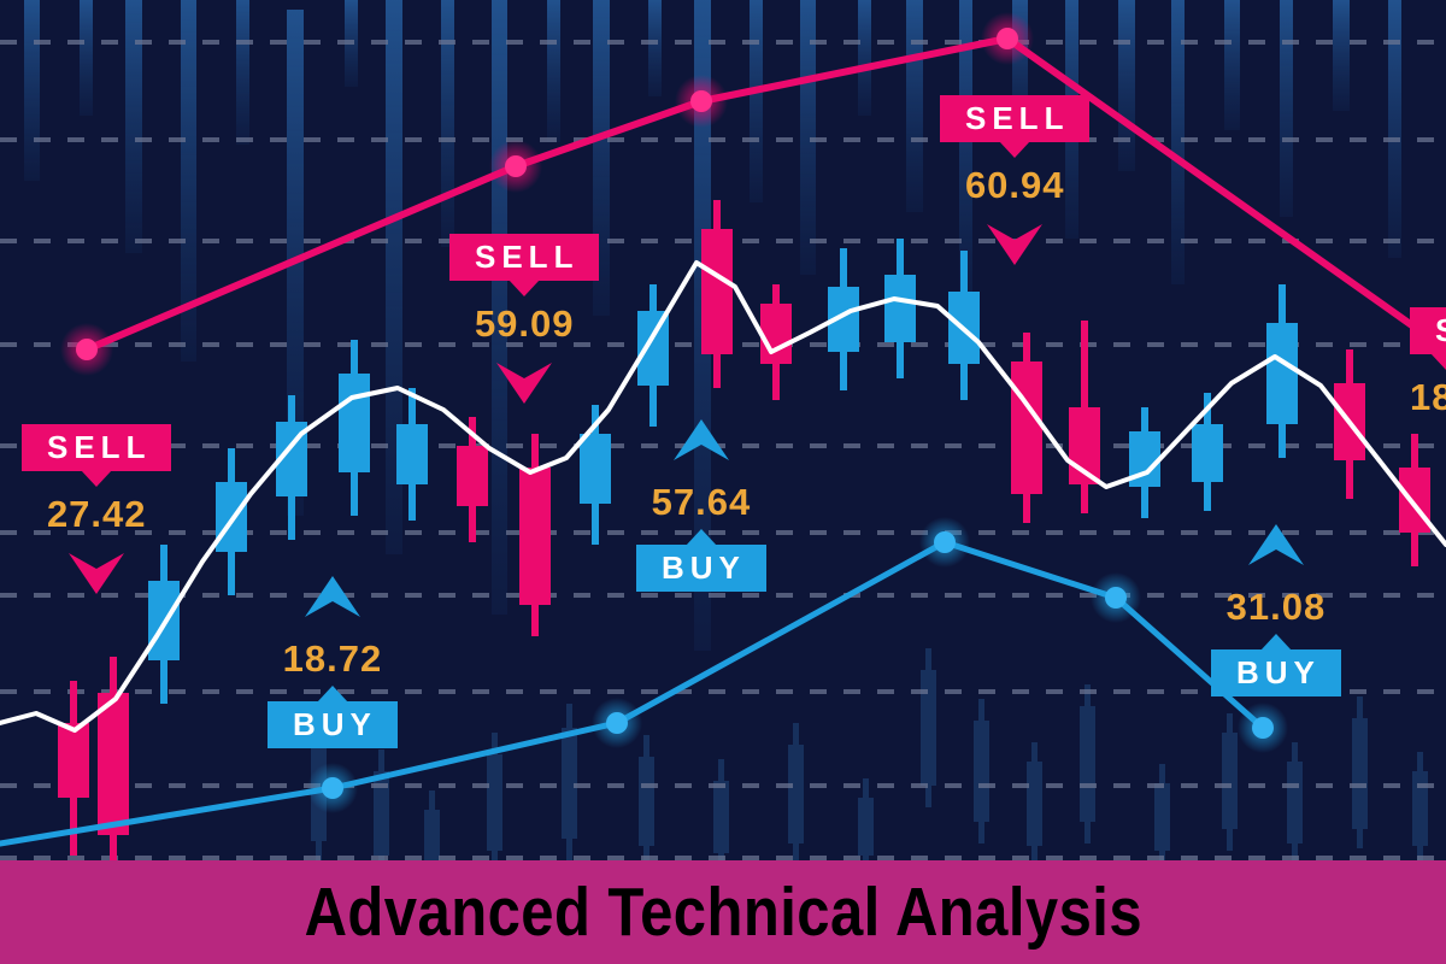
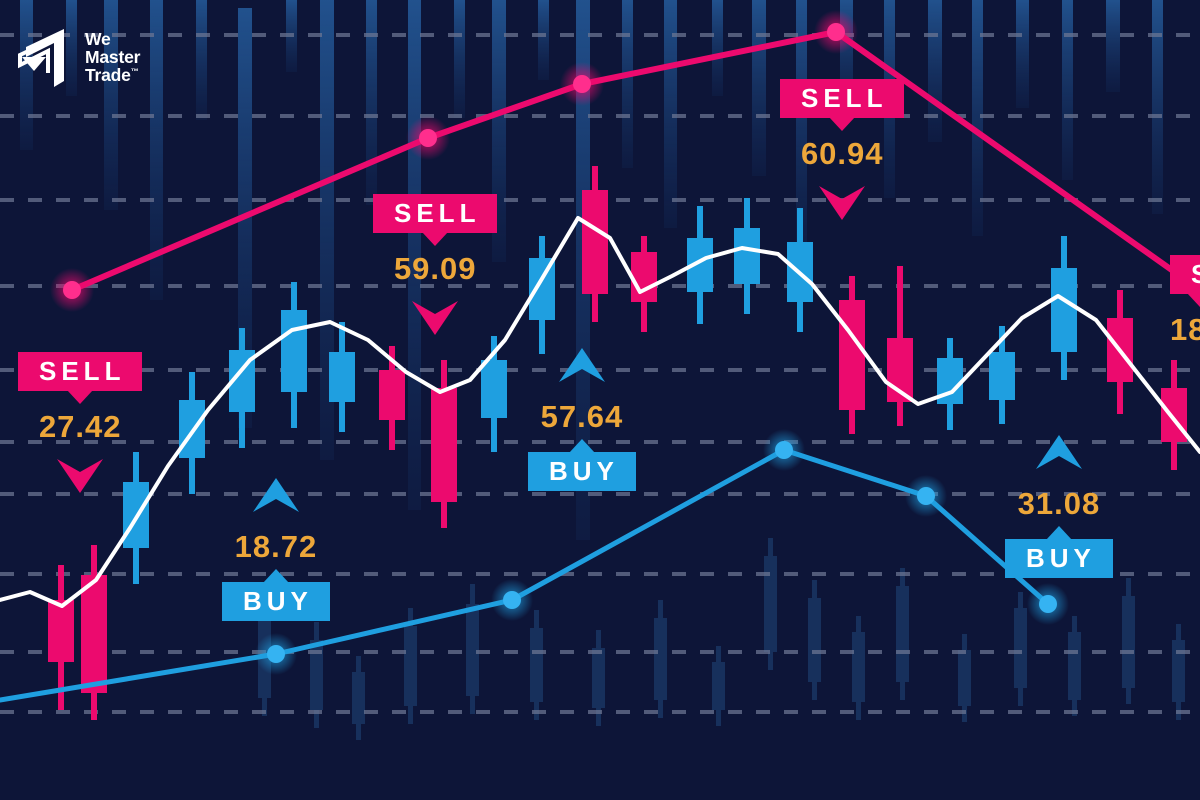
+ We
+ Master
+ Trade™
  SELL
  27.42
  18.72
  BUY
  SELL
  59.09
  57.64
  BUY
  SELL
  60.94
  31.08
  BUY
  18
- Advanced Technical Analysis
